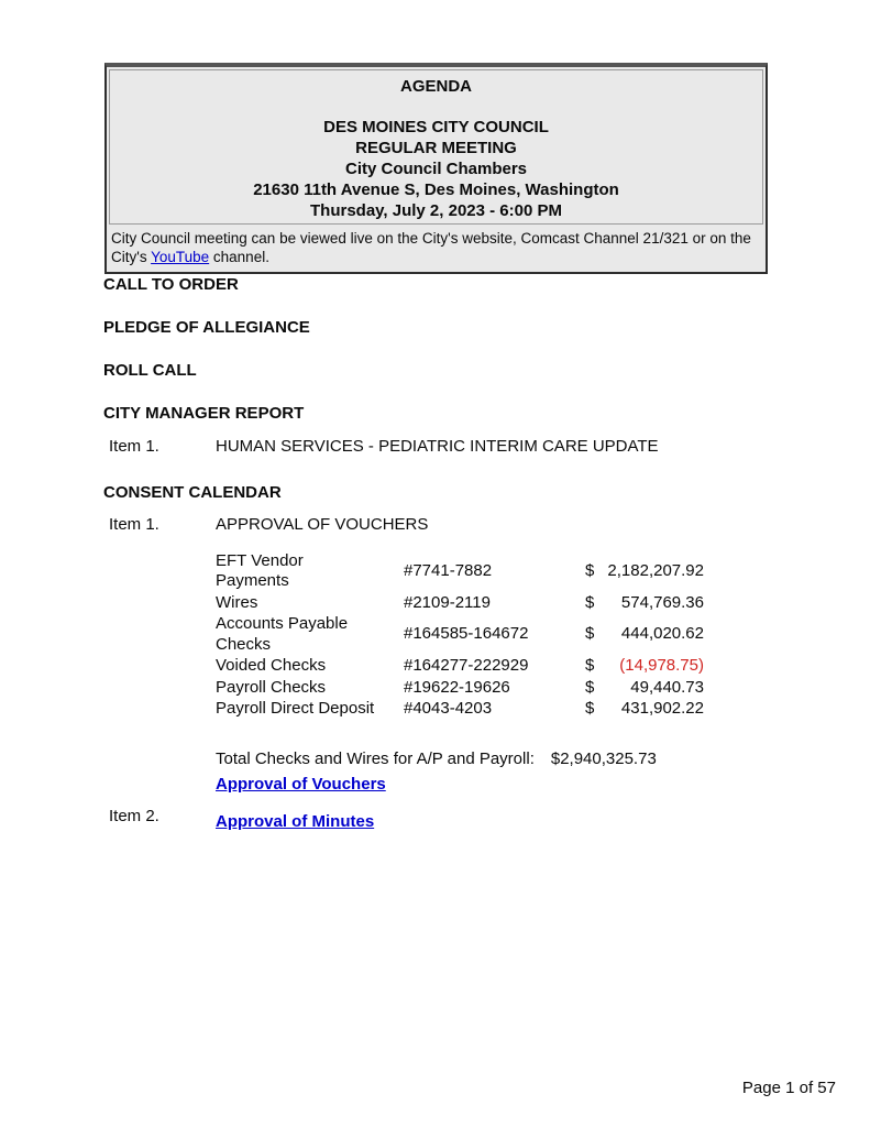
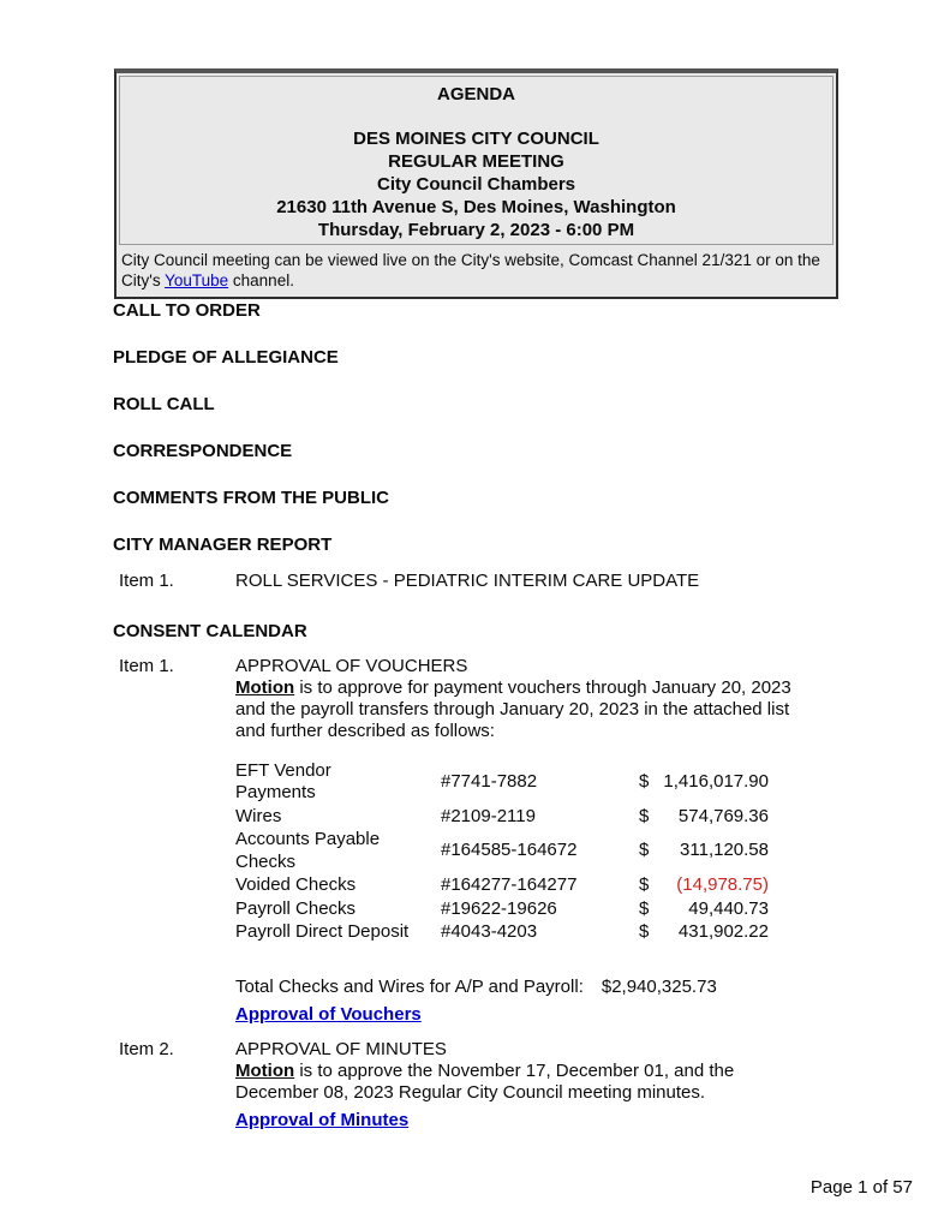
  AGENDA
  DES MOINES CITY COUNCIL
  REGULAR MEETING
  City Council Chambers
  21630 11th Avenue S, Des Moines, Washington
- Thursday, July 2, 2023 - 6:00 PM
+ Thursday, February 2, 2023 - 6:00 PM
  City Council meeting can be viewed live on the City's website, Comcast Channel 21/321 or on the City's YouTube channel.
  CALL TO ORDER
  PLEDGE OF ALLEGIANCE
  ROLL CALL
+ CORRESPONDENCE
+ COMMENTS FROM THE PUBLIC
  CITY MANAGER REPORT
  Item 1.
- HUMAN SERVICES - PEDIATRIC INTERIM CARE UPDATE
+ ROLL SERVICES - PEDIATRIC INTERIM CARE UPDATE
  CONSENT CALENDAR
  Item 1.
  APPROVAL OF VOUCHERS
+ Motion is to approve for payment vouchers through January 20, 2023 and the payroll transfers through January 20, 2023 in the attached list and further described as follows:
  EFT Vendor
  Payments
  #7741-7882
  $
- 2,182,207.92
+ 1,416,017.90
  Wires
  #2109-2119
  $
  574,769.36
  Accounts Payable
  Checks
  #164585-164672
  $
- 444,020.62
+ 311,120.58
  Voided Checks
- #164277-222929
+ #164277-164277
  $
  (14,978.75)
  Payroll Checks
  #19622-19626
  $
  49,440.73
  Payroll Direct Deposit
  #4043-4203
  $
  431,902.22
  Total Checks and Wires for A/P and Payroll:
  $2,940,325.73
  Approval of Vouchers
  Item 2.
+ APPROVAL OF MINUTES
+ Motion is to approve the November 17, December 01, and the December 08, 2023 Regular City Council meeting minutes.
  Approval of Minutes
  Page 1 of 57
